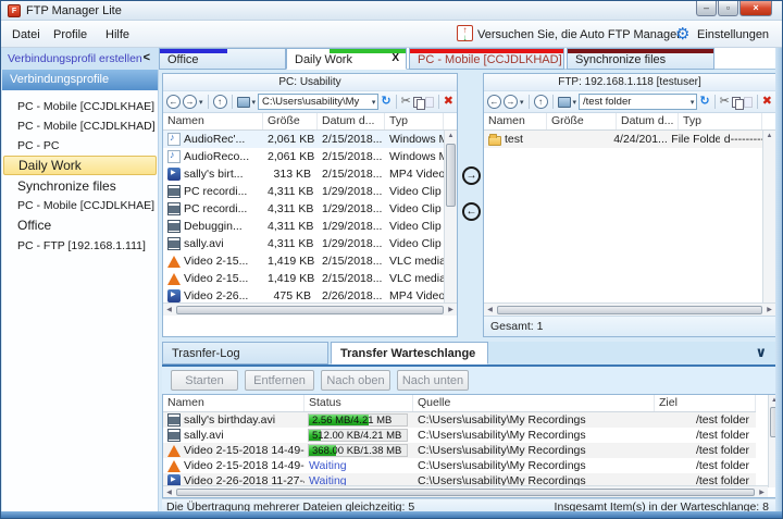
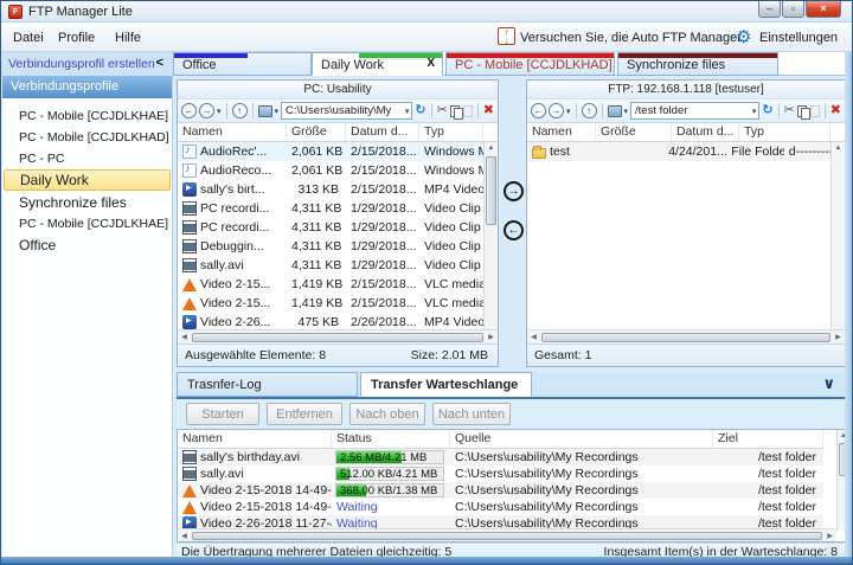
  FTP Manager Lite
  –
  ▫
  ×
  Datei
  Profile
  Hilfe
  ↑
  ↓
  Versuchen Sie, die Auto FTP Manager
  ⚙
  Einstellungen
  Verbindungsprofil erstellen
  <
  Office
  Daily Work
  X
  PC - Mobile [CCJDLKHAD]
  Synchronize files
  Verbindungsprofile
  PC - Mobile [CCJDLKHAE]
  PC - Mobile [CCJDLKHAD]
  PC - PC
  Daily Work
  Synchronize files
  PC - Mobile [CCJDLKHAE]
  Office
- PC - FTP [192.168.1.111]
  PC: Usability
  ←
  →
  ↑
  C:\Users\usability\My
  ↻
  ✂
  ✖
  Namen
  Größe
  Datum d...
  Typ
  AudioRec'...
  2,061 KB
  2/15/2018...
  AudioReco...
  2,061 KB
  2/15/2018...
  sally's birt...
  313 KB
  2/15/2018...
  MP4 Video
  PC recordi...
  4,311 KB
  1/29/2018...
  Video Clip
  PC recordi...
  4,311 KB
  1/29/2018...
  Video Clip
  Debuggin...
  4,311 KB
  1/29/2018...
  Video Clip
  sally.avi
  4,311 KB
  1/29/2018...
  Video Clip
  Video 2-15...
  1,419 KB
  2/15/2018...
  Video 2-15...
  1,419 KB
  2/15/2018...
  Video 2-26...
  475 KB
  2/26/2018...
  MP4 Video
+ Ausgewählte Elemente: 8
+ Size: 2.01 MB
  →
  ←
  FTP: 192.168.1.118 [testuser]
  ←
  →
  ↑
  /test folder
  ↻
  ✂
  ✖
  Namen
  Größe
  Datum d...
  Typ
  test
  4/24/201...
  File Folde
  d--------
  Gesamt: 1
  Trasnfer-Log
  Transfer Warteschlange
  ∨
  Starten
  Entfernen
  Nach oben
  Nach unten
  Namen
  Status
  Quelle
  Ziel
  sally's birthday.avi
  2.56 MB/4.21 MB
  C:\Users\usability\My Recordings
  /test folder
  sally.avi
  512.00 KB/4.21 MB
  C:\Users\usability\My Recordings
  /test folder
  Video 2-15-2018 14-49-
  368.00 KB/1.38 MB
  C:\Users\usability\My Recordings
  /test folder
  Video 2-15-2018 14-49-
  Waiting
  C:\Users\usability\My Recordings
  /test folder
  Video 2-26-2018 11-27-
  Waiting
  C:\Users\usability\My Recordings
  /test folder
  Die Übertragung mehrerer Dateien gleichzeitig: 5
  Insgesamt Item(s) in der Warteschlange: 8
